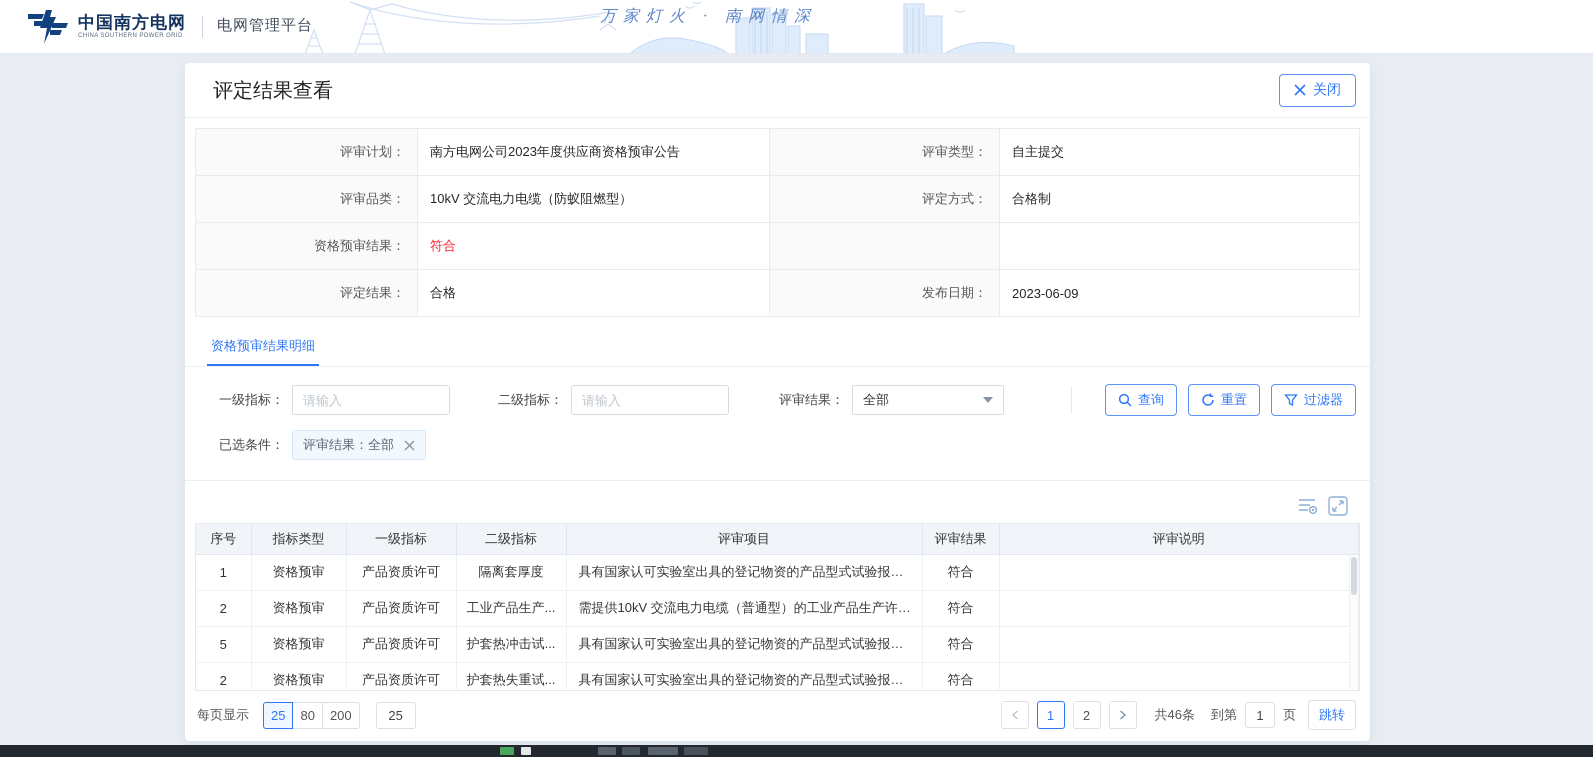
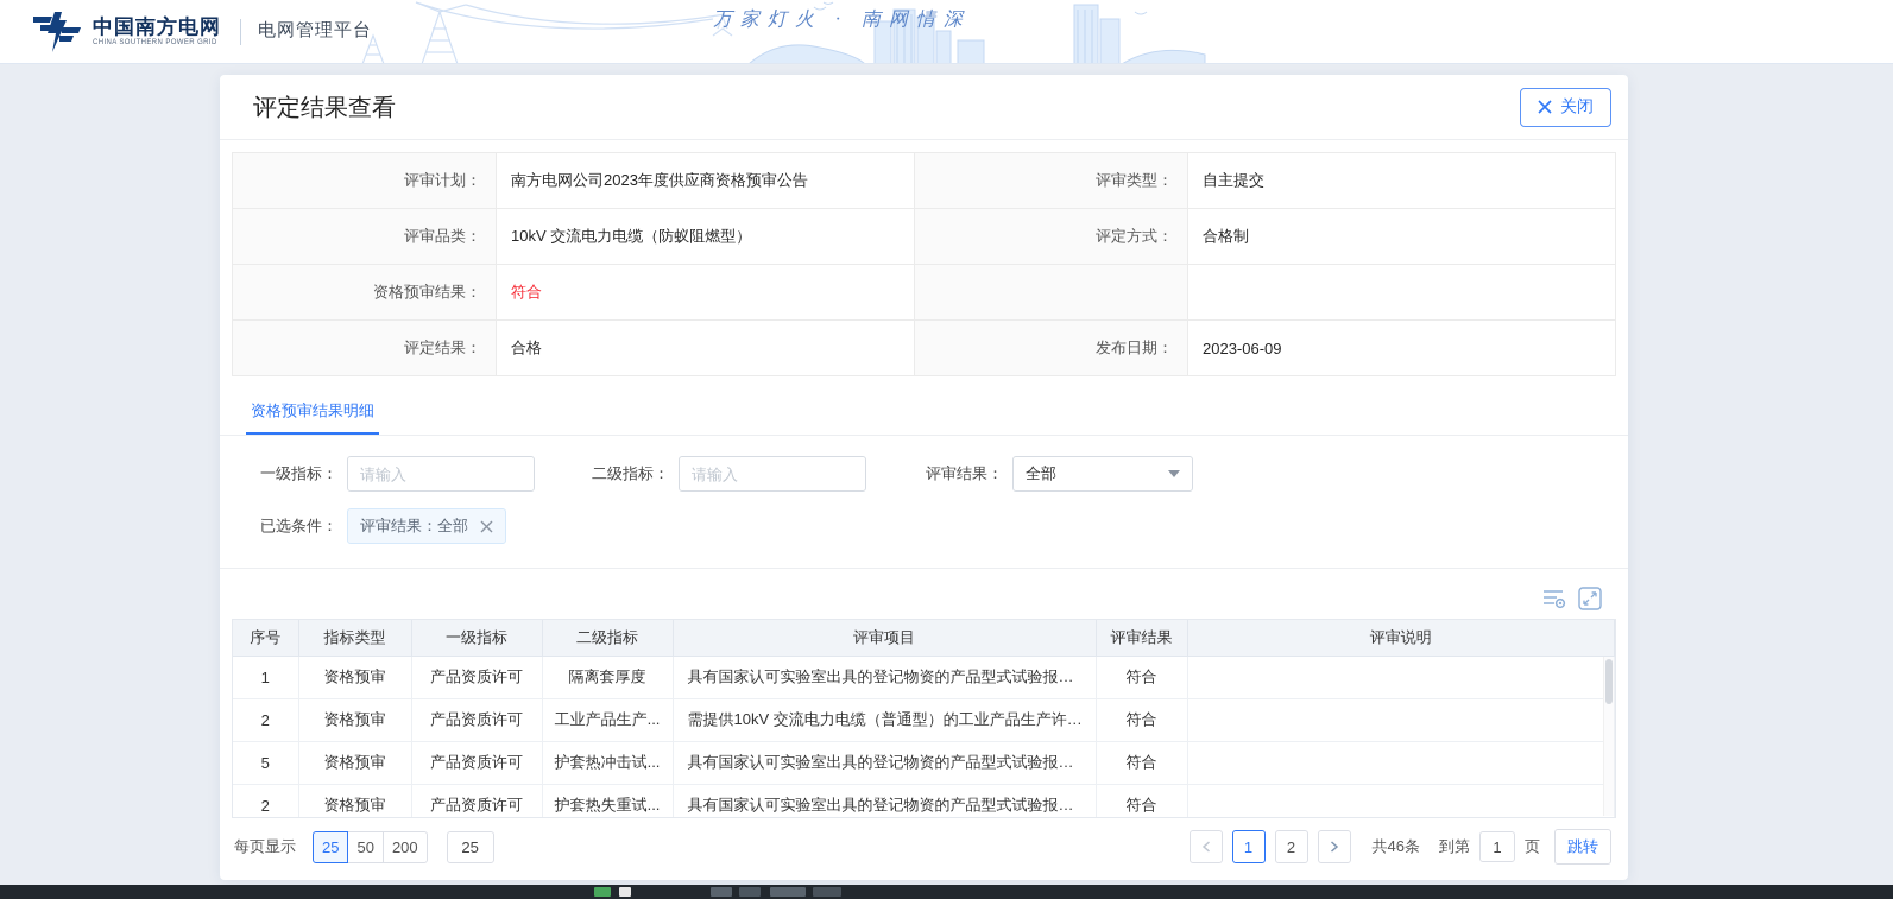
  万家灯火 · 南网情深
  中国南方电网
  电网管理平台
  评定结果查看
  关闭
  评审计划：
  南方电网公司2023年度供应商资格预审公告
  评审类型：
  自主提交
  评审品类：
  10kV 交流电力电缆（防蚁阻燃型）
  评定方式：
  合格制
  资格预审结果：
  符合
  评定结果：
  合格
  发布日期：
  2023-06-09
  资格预审结果明细
  一级指标：
  请输入
  二级指标：
  请输入
  评审结果：
  全部
- 查询
- 重置
- 过滤器
  已选条件：
  评审结果：全部
  序号	指标类型	一级指标	二级指标	评审项目	评审结果	评审说明
  1	资格预审	产品资质许可	隔离套厚度	具有国家认可实验室出具的登记物资的产品型式试验报告，..	符合
  2	资格预审	产品资质许可	工业产品生产...	需提供10kV 交流电力电缆（普通型）的工业产品生产许可...	符合
  5	资格预审	产品资质许可	护套热冲击试...	具有国家认可实验室出具的登记物资的产品型式试验报告，..	符合
  2	资格预审	产品资质许可	护套热失重试...	具有国家认可实验室出具的登记物资的产品型式试验报告，..	符合
  每页显示
  25
- 80
+ 50
  200
  25
  1
  2
  共46条
  到第
  1
  页
  跳转
